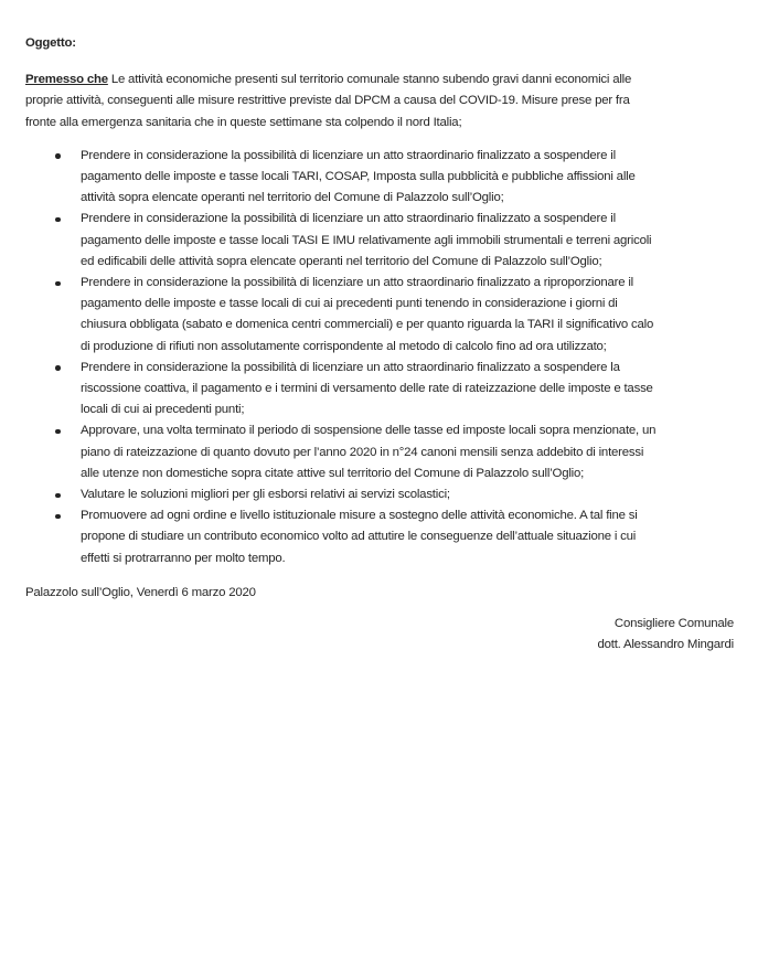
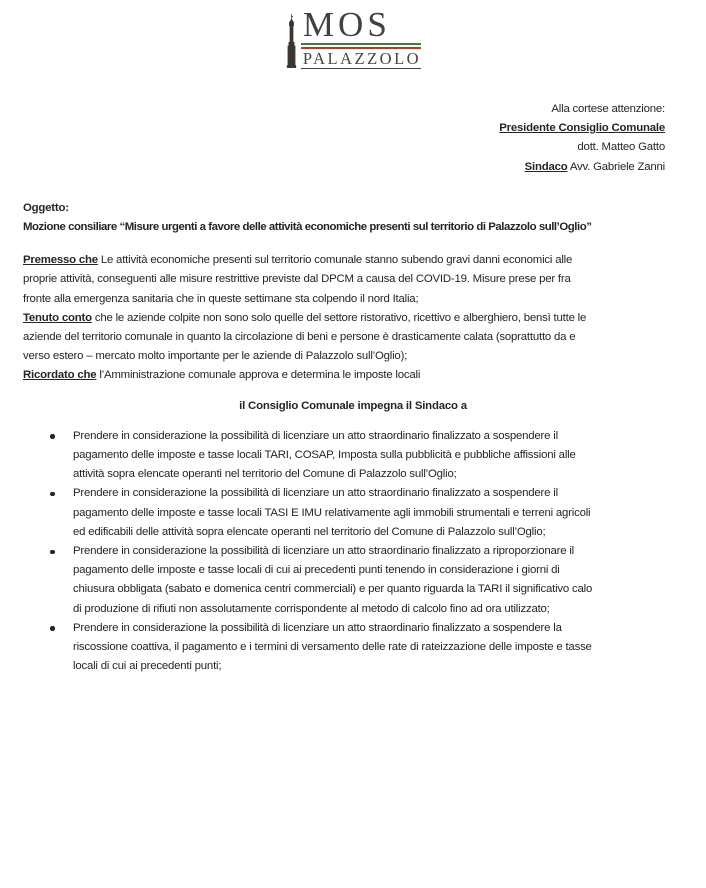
+ MOS
+ PALAZZOLO
+ Alla cortese attenzione:
+ Presidente Consiglio Comunale
+ dott. Matteo Gatto
+ Sindaco Avv. Gabriele Zanni
  Oggetto:
+ Mozione consiliare “Misure urgenti a favore delle attività economiche presenti sul territorio di Palazzolo sull’Oglio”
  Premesso che Le attività economiche presenti sul territorio comunale stanno subendo gravi danni economici alle
  proprie attività, conseguenti alle misure restrittive previste dal DPCM a causa del COVID-19. Misure prese per fra
  fronte alla emergenza sanitaria che in queste settimane sta colpendo il nord Italia;
+ Tenuto conto che le aziende colpite non sono solo quelle del settore ristorativo, ricettivo e alberghiero, bensì tutte le
+ aziende del territorio comunale in quanto la circolazione di beni e persone è drasticamente calata (soprattutto da e
+ verso estero – mercato molto importante per le aziende di Palazzolo sull’Oglio);
+ Ricordato che l’Amministrazione comunale approva e determina le imposte locali
+ il Consiglio Comunale impegna il Sindaco a
  Prendere in considerazione la possibilità di licenziare un atto straordinario finalizzato a sospendere il
  pagamento delle imposte e tasse locali TARI, COSAP, Imposta sulla pubblicità e pubbliche affissioni alle
  attività sopra elencate operanti nel territorio del Comune di Palazzolo sull’Oglio;
  Prendere in considerazione la possibilità di licenziare un atto straordinario finalizzato a sospendere il
  pagamento delle imposte e tasse locali TASI E IMU relativamente agli immobili strumentali e terreni agricoli
  ed edificabili delle attività sopra elencate operanti nel territorio del Comune di Palazzolo sull’Oglio;
  Prendere in considerazione la possibilità di licenziare un atto straordinario finalizzato a riproporzionare il
  pagamento delle imposte e tasse locali di cui ai precedenti punti tenendo in considerazione i giorni di
  chiusura obbligata (sabato e domenica centri commerciali) e per quanto riguarda la TARI il significativo calo
  di produzione di rifiuti non assolutamente corrispondente al metodo di calcolo fino ad ora utilizzato;
  Prendere in considerazione la possibilità di licenziare un atto straordinario finalizzato a sospendere la
  riscossione coattiva, il pagamento e i termini di versamento delle rate di rateizzazione delle imposte e tasse
  locali di cui ai precedenti punti;
- Approvare, una volta terminato il periodo di sospensione delle tasse ed imposte locali sopra menzionate, un
- piano di rateizzazione di quanto dovuto per l’anno 2020 in n°24 canoni mensili senza addebito di interessi
- alle utenze non domestiche sopra citate attive sul territorio del Comune di Palazzolo sull’Oglio;
- Valutare le soluzioni migliori per gli esborsi relativi ai servizi scolastici;
- Promuovere ad ogni ordine e livello istituzionale misure a sostegno delle attività economiche. A tal fine si
- propone di studiare un contributo economico volto ad attutire le conseguenze dell’attuale situazione i cui
- effetti si protrarranno per molto tempo.
- Palazzolo sull’Oglio, Venerdì 6 marzo 2020
- Consigliere Comunale
- dott. Alessandro Mingardi
